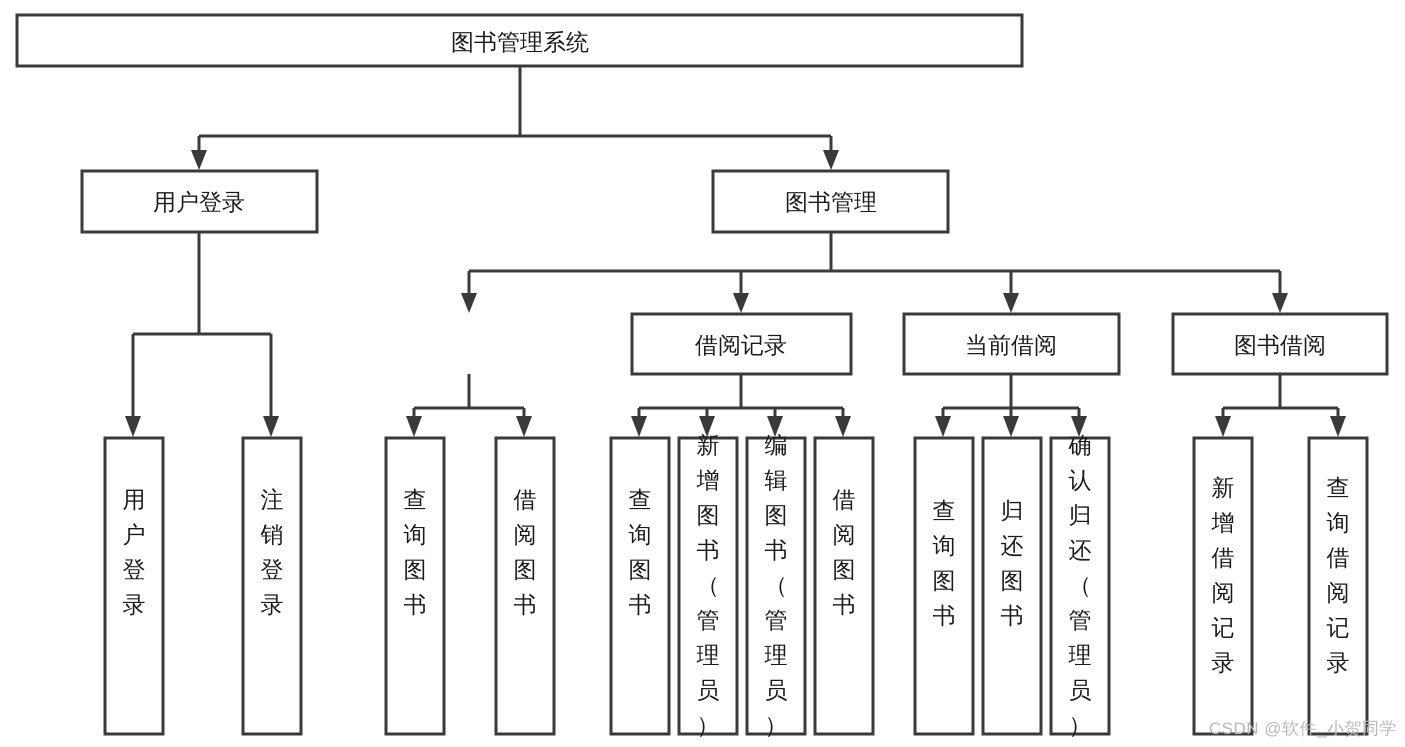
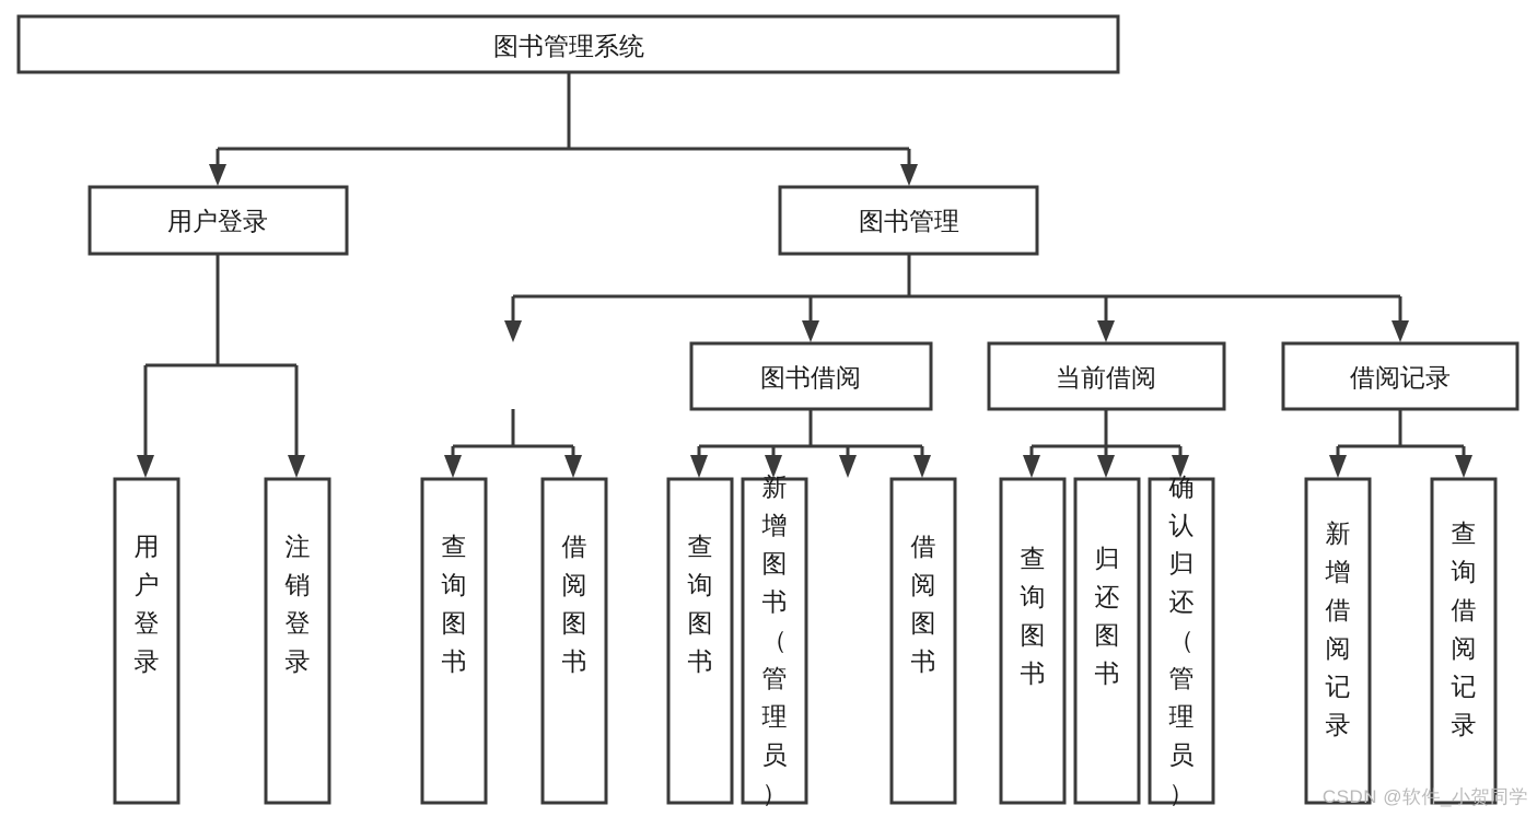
  图书管理系统
  用户登录
  图书管理
- 借阅记录
+ 图书借阅
  当前借阅
- 图书借阅
+ 借阅记录
  用户登录
  注销登录
  查询图书
  借阅图书
  查询图书
  新增图书（管理员）
- 编辑图书（管理员）
  借阅图书
  查询图书
  归还图书
  确认归还（管理员）
  新增借阅记录
  查询借阅记录
  CSDN @软件_小贺同学
